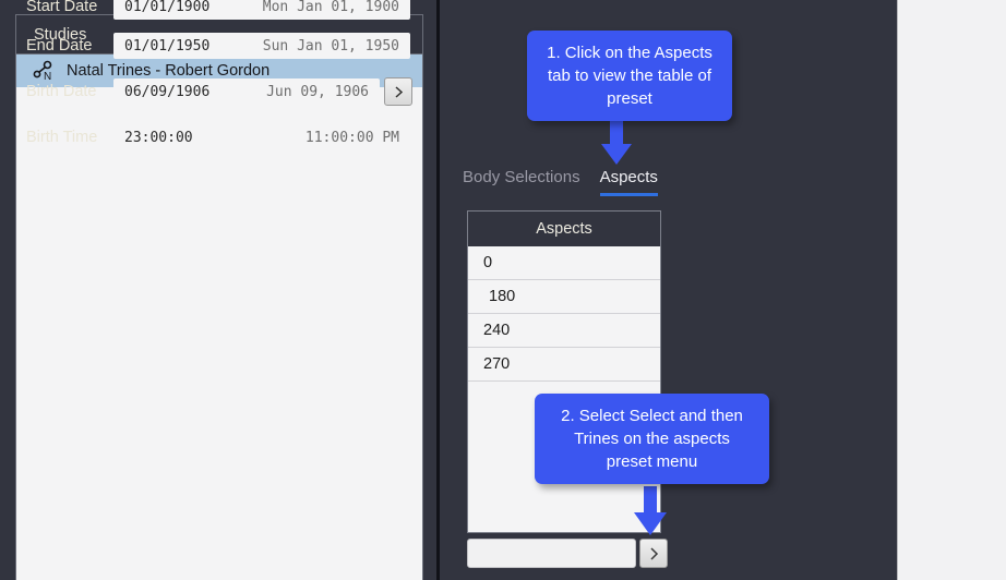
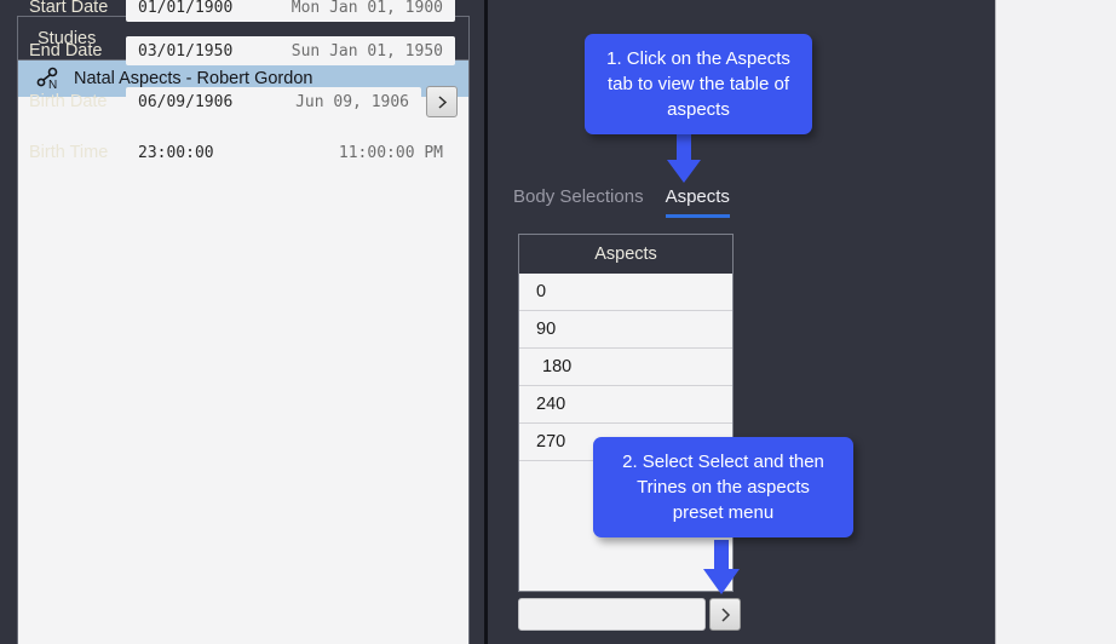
  Studies
  N
- Natal Trines - Robert Gordon
+ Natal Aspects - Robert Gordon
  Start Date
  01/01/1900
  Mon Jan 01, 1900
  End Date
- 01/01/1950
+ 03/01/1950
  Sun Jan 01, 1950
  Birth Date
  06/09/1906
  Jun 09, 1906
  Birth Time
  23:00:00
  11:00:00 PM
  Body Selections
  Aspects
  Aspects
  0
+ 90
  180
  240
  270
- 1. Click on the Aspects tab to view the table of preset
+ 1. Click on the Aspects tab to view the table of aspects
  2. Select Select and then Trines on the aspects preset menu
